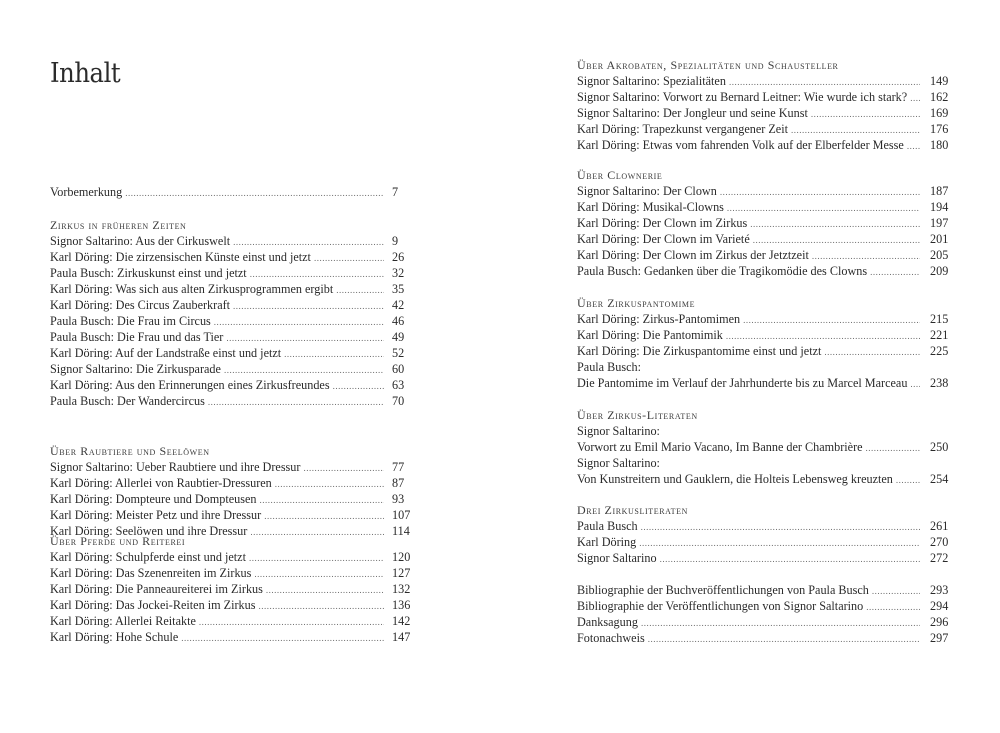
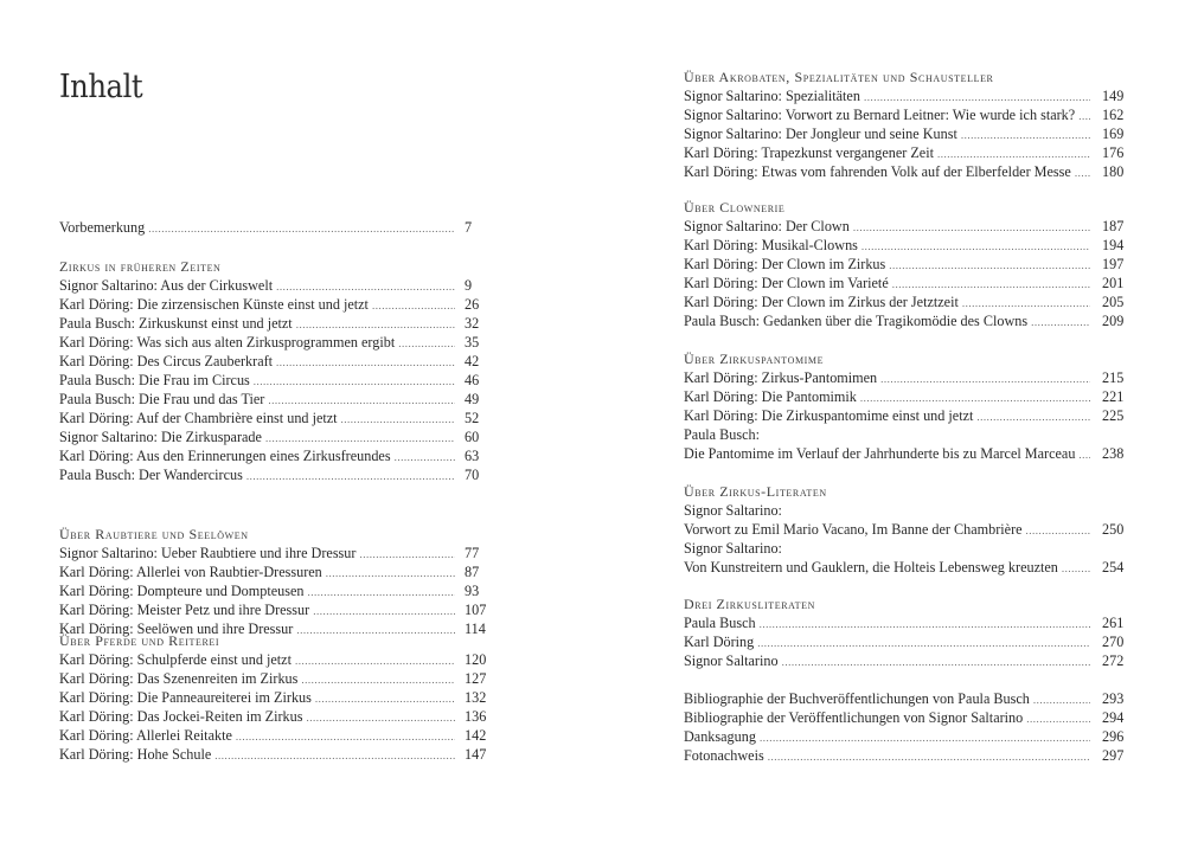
  Inhalt
  Vorbemerkung
  7
  Zirkus in früheren Zeiten
  Signor Saltarino: Aus der Cirkuswelt
  9
  Karl Döring: Die zirzensischen Künste einst und jetzt
  26
  Paula Busch: Zirkuskunst einst und jetzt
  32
  Karl Döring: Was sich aus alten Zirkusprogrammen ergibt
  35
  Karl Döring: Des Circus Zauberkraft
  42
  Paula Busch: Die Frau im Circus
  46
  Paula Busch: Die Frau und das Tier
  49
- Karl Döring: Auf der Landstraße einst und jetzt
+ Karl Döring: Auf der Chambrière einst und jetzt
  52
  Signor Saltarino: Die Zirkusparade
  60
  Karl Döring: Aus den Erinnerungen eines Zirkusfreundes
  63
  Paula Busch: Der Wandercircus
  70
  Über Raubtiere und Seelöwen
  Signor Saltarino: Ueber Raubtiere und ihre Dressur
  77
  Karl Döring: Allerlei von Raubtier-Dressuren
  87
  Karl Döring: Dompteure und Dompteusen
  93
  Karl Döring: Meister Petz und ihre Dressur
  107
  Karl Döring: Seelöwen und ihre Dressur
  114
  Über Pferde und Reiterei
  Karl Döring: Schulpferde einst und jetzt
  120
  Karl Döring: Das Szenenreiten im Zirkus
  127
  Karl Döring: Die Panneaureiterei im Zirkus
  132
  Karl Döring: Das Jockei-Reiten im Zirkus
  136
  Karl Döring: Allerlei Reitakte
  142
  Karl Döring: Hohe Schule
  147
  Über Akrobaten, Spezialitäten und Schausteller
  Signor Saltarino: Spezialitäten
  149
  Signor Saltarino: Vorwort zu Bernard Leitner: Wie wurde ich stark?
  162
  Signor Saltarino: Der Jongleur und seine Kunst
  169
  Karl Döring: Trapezkunst vergangener Zeit
  176
  Karl Döring: Etwas vom fahrenden Volk auf der Elberfelder Messe
  180
  Über Clownerie
  Signor Saltarino: Der Clown
  187
  Karl Döring: Musikal-Clowns
  194
  Karl Döring: Der Clown im Zirkus
  197
  Karl Döring: Der Clown im Varieté
  201
  Karl Döring: Der Clown im Zirkus der Jetztzeit
  205
  Paula Busch: Gedanken über die Tragikomödie des Clowns
  209
  Über Zirkuspantomime
  Karl Döring: Zirkus-Pantomimen
  215
  Karl Döring: Die Pantomimik
  221
  Karl Döring: Die Zirkuspantomime einst und jetzt
  225
  Paula Busch:
  Die Pantomime im Verlauf der Jahrhunderte bis zu Marcel Marceau
  238
  Über Zirkus-Literaten
  Signor Saltarino:
  Vorwort zu Emil Mario Vacano, Im Banne der Chambrière
  250
  Signor Saltarino:
  Von Kunstreitern und Gauklern, die Holteis Lebensweg kreuzten
  254
  Drei Zirkusliteraten
  Paula Busch
  261
  Karl Döring
  270
  Signor Saltarino
  272
  Bibliographie der Buchveröffentlichungen von Paula Busch
  293
  Bibliographie der Veröffentlichungen von Signor Saltarino
  294
  Danksagung
  296
  Fotonachweis
  297
